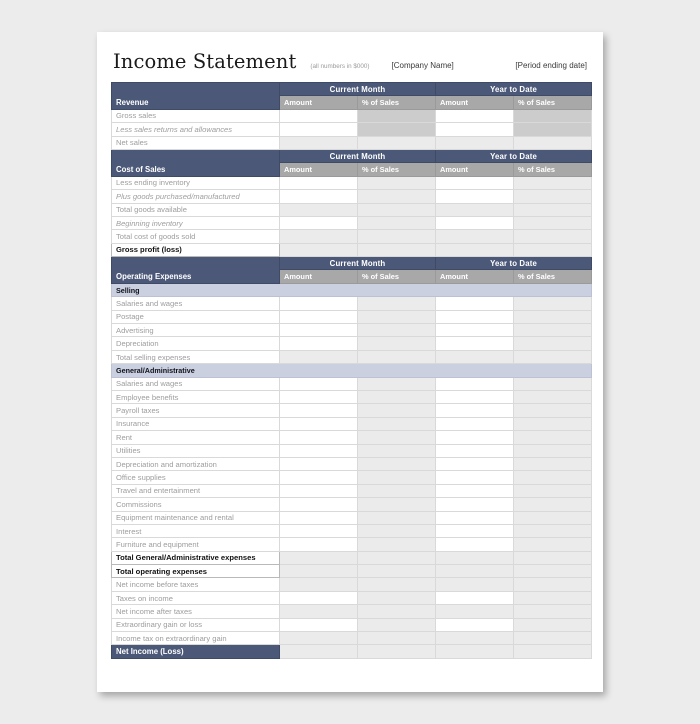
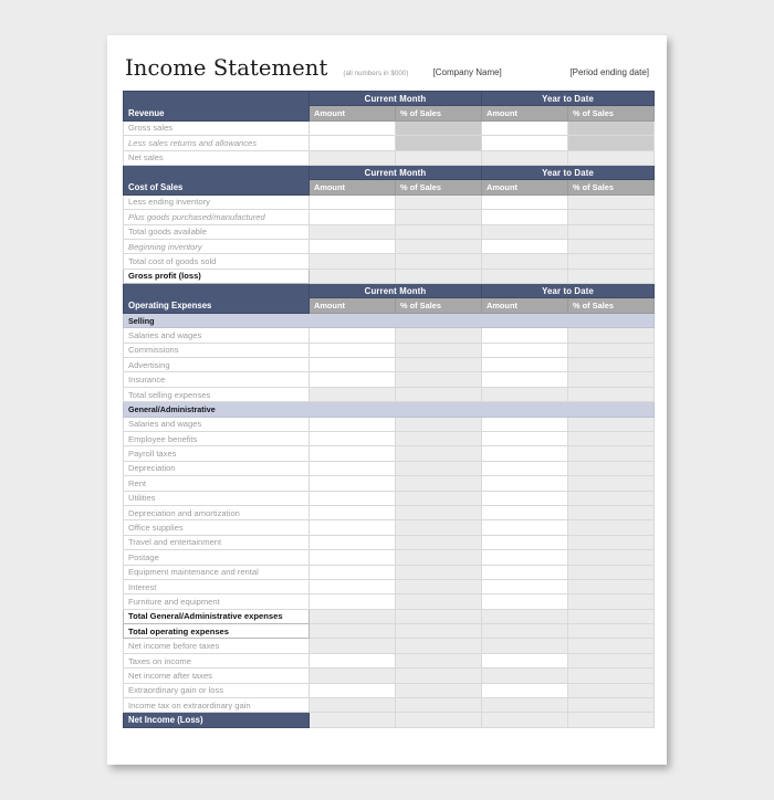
  Income Statement
  [Company Name]
  [Period ending date]
  Revenue	Current Month	Year to Date
  Amount	% of Sales	Amount	% of Sales
  Gross sales
  Less sales returns and allowances
  Net sales
  Cost of Sales	Current Month	Year to Date
  Amount	% of Sales	Amount	% of Sales
  Less ending inventory
  Plus goods purchased/manufactured
  Total goods available
  Beginning inventory
  Total cost of goods sold
  Gross profit (loss)
  Operating Expenses	Current Month	Year to Date
  Amount	% of Sales	Amount	% of Sales
  Selling
  Salaries and wages
- Postage
+ Commissions
  Advertising
- Depreciation
+ Insurance
  Total selling expenses
  General/Administrative
  Salaries and wages
  Employee benefits
  Payroll taxes
- Insurance
+ Depreciation
  Rent
  Utilities
  Depreciation and amortization
  Office supplies
  Travel and entertainment
- Commissions
+ Postage
  Equipment maintenance and rental
  Interest
  Furniture and equipment
  Total General/Administrative expenses
  Total operating expenses
  Net income before taxes
  Taxes on income
  Net income after taxes
  Extraordinary gain or loss
  Income tax on extraordinary gain
  Net Income (Loss)
